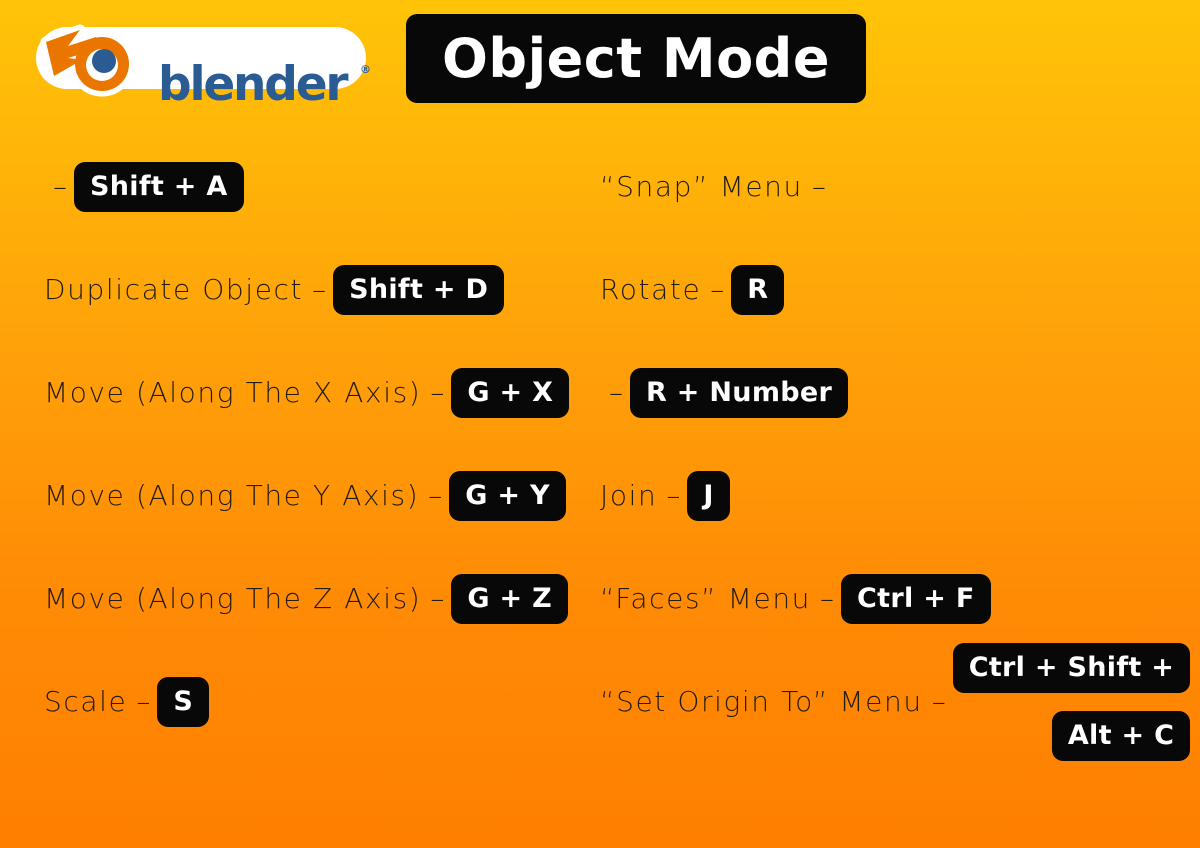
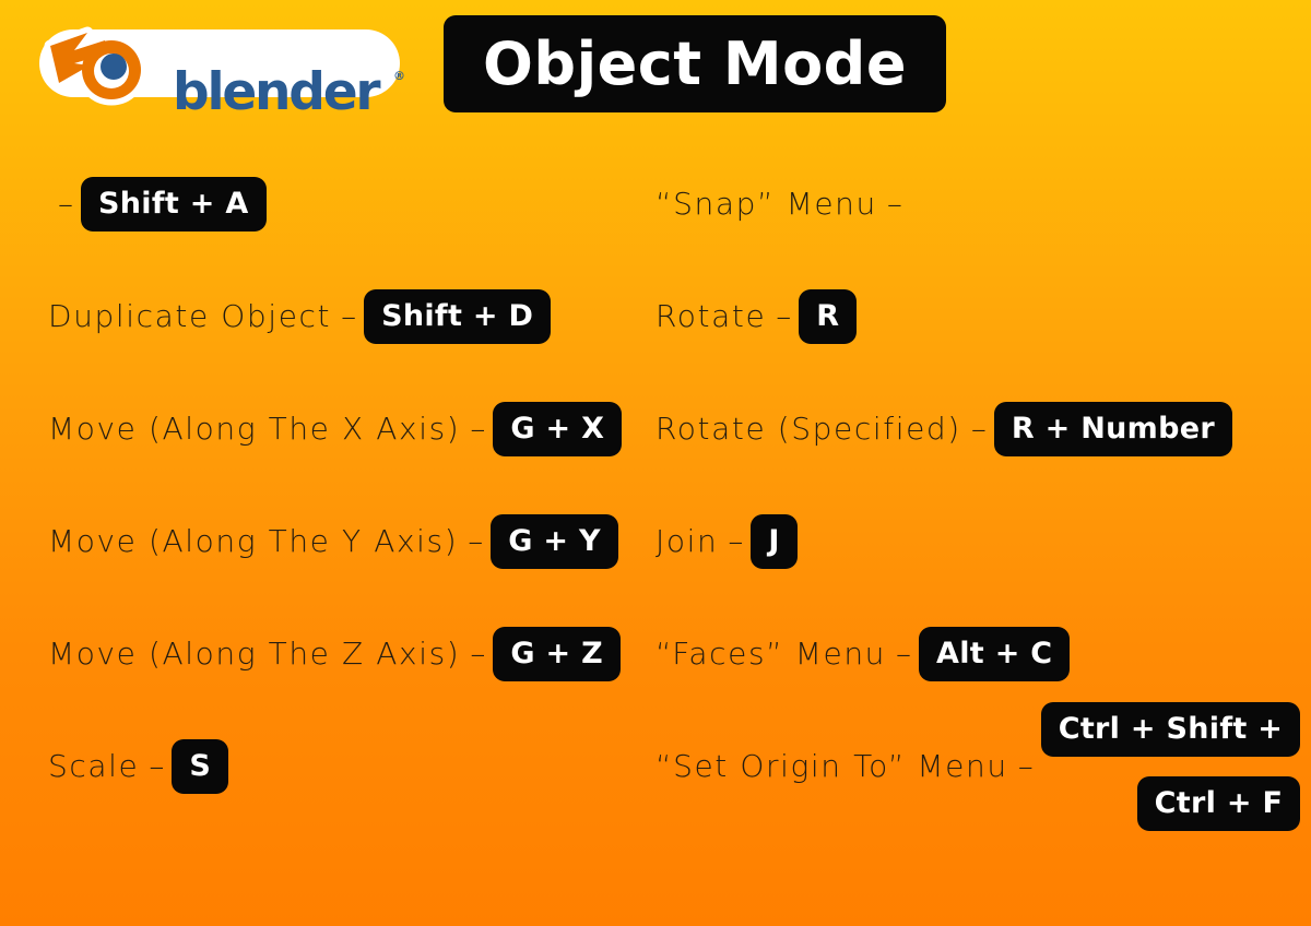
  blender
  ®
  Object Mode
  –
  Shift + A
  Duplicate Object
  –
  Shift + D
  Move (Along The X Axis)
  –
  G + X
  Move (Along The Y Axis)
  –
  G + Y
  Move (Along The Z Axis)
  –
  G + Z
  Scale
  –
  S
  “Snap” Menu
  –
  Rotate
  –
  R
+ Rotate (Specified)
  –
  R + Number
  Join
  –
  J
  “Faces” Menu
  –
- Ctrl + F
+ Alt + C
  “Set Origin To” Menu
  –
  Ctrl + Shift +
- Alt + C
+ Ctrl + F
